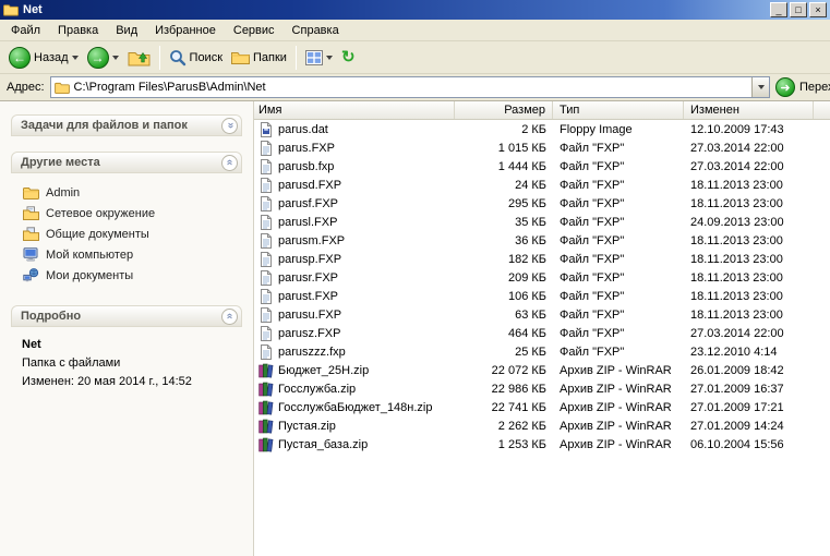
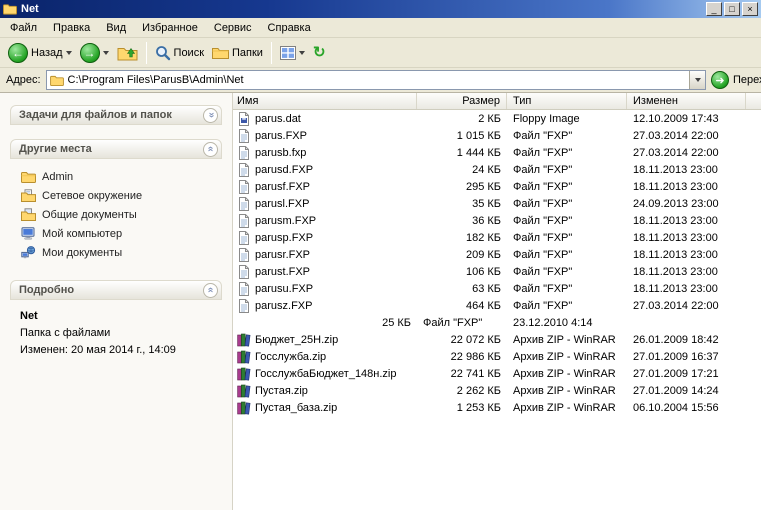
  Net
  _
  □
  ×
  Файл
  Правка
  Вид
  Избранное
  Сервис
  Справка
  ←
  Назад
  →
  Поиск
  Папки
  ↻
  Адрес:
  C:\Program Files\ParusB\Admin\Net
  ➜
  Задачи для файлов и папок
  Другие места
  Admin
  Сетевое окружение
  Общие документы
  Мой компьютер
  Мои документы
  Подробно
  Net
  Папка с файлами
- Изменен: 20 мая 2014 г., 14:52
+ Изменен: 20 мая 2014 г., 14:09
  Имя
  Размер
  Тип
  Изменен
  parus.dat
  2 КБ
  Floppy Image
  12.10.2009 17:43
  parus.FXP
  1 015 КБ
  Файл "FXP"
  27.03.2014 22:00
  parusb.fxp
  1 444 КБ
  Файл "FXP"
  27.03.2014 22:00
  parusd.FXP
  24 КБ
  Файл "FXP"
  18.11.2013 23:00
  parusf.FXP
  295 КБ
  Файл "FXP"
  18.11.2013 23:00
  parusl.FXP
  35 КБ
  Файл "FXP"
  24.09.2013 23:00
  parusm.FXP
  36 КБ
  Файл "FXP"
  18.11.2013 23:00
  parusp.FXP
  182 КБ
  Файл "FXP"
  18.11.2013 23:00
  parusr.FXP
  209 КБ
  Файл "FXP"
  18.11.2013 23:00
  parust.FXP
  106 КБ
  Файл "FXP"
  18.11.2013 23:00
  parusu.FXP
  63 КБ
  Файл "FXP"
  18.11.2013 23:00
  parusz.FXP
  464 КБ
  Файл "FXP"
  27.03.2014 22:00
- paruszzz.fxp
  25 КБ
  Файл "FXP"
  23.12.2010 4:14
  Бюджет_25Н.zip
  22 072 КБ
  Архив ZIP - WinRAR
  26.01.2009 18:42
  Госслужба.zip
  22 986 КБ
  Архив ZIP - WinRAR
  27.01.2009 16:37
  ГосслужбаБюджет_148н.zip
  22 741 КБ
  Архив ZIP - WinRAR
  27.01.2009 17:21
  Пустая.zip
  2 262 КБ
  Архив ZIP - WinRAR
  27.01.2009 14:24
  Пустая_база.zip
  1 253 КБ
  Архив ZIP - WinRAR
  06.10.2004 15:56
